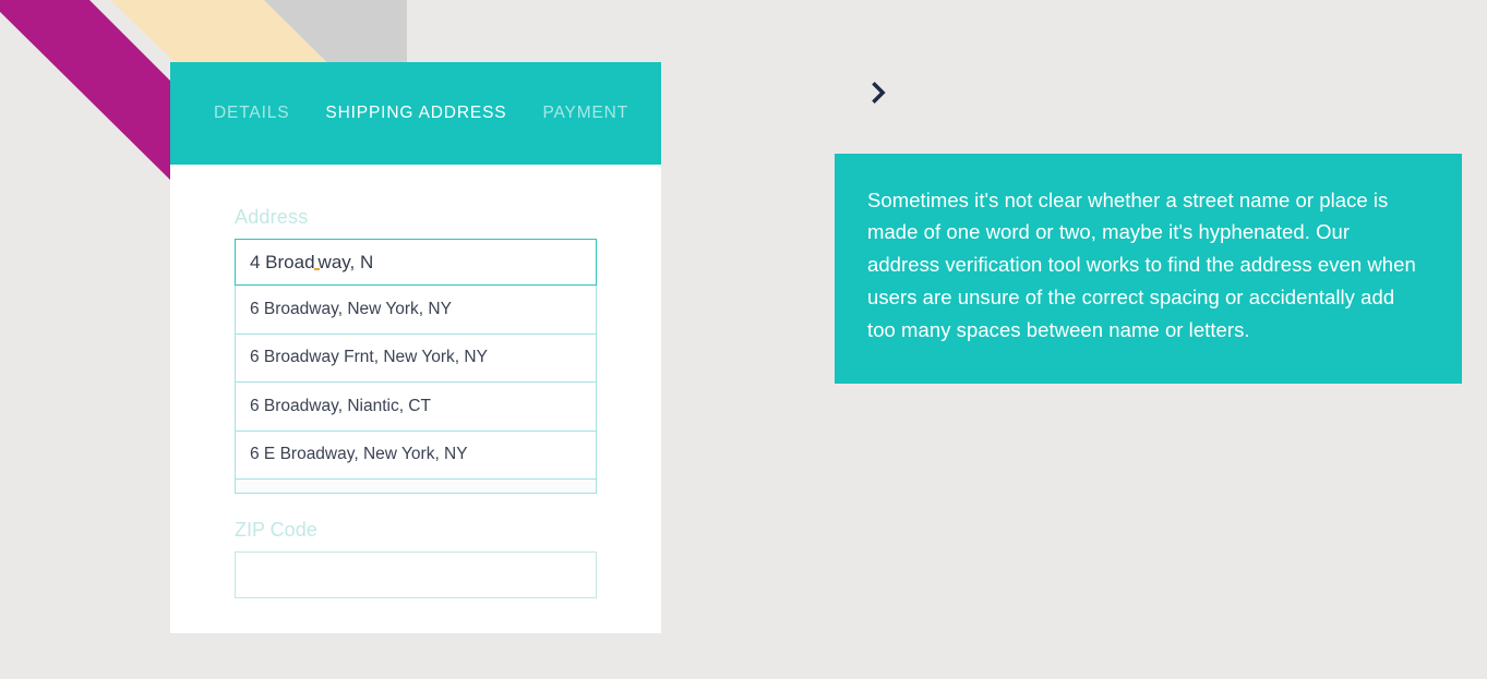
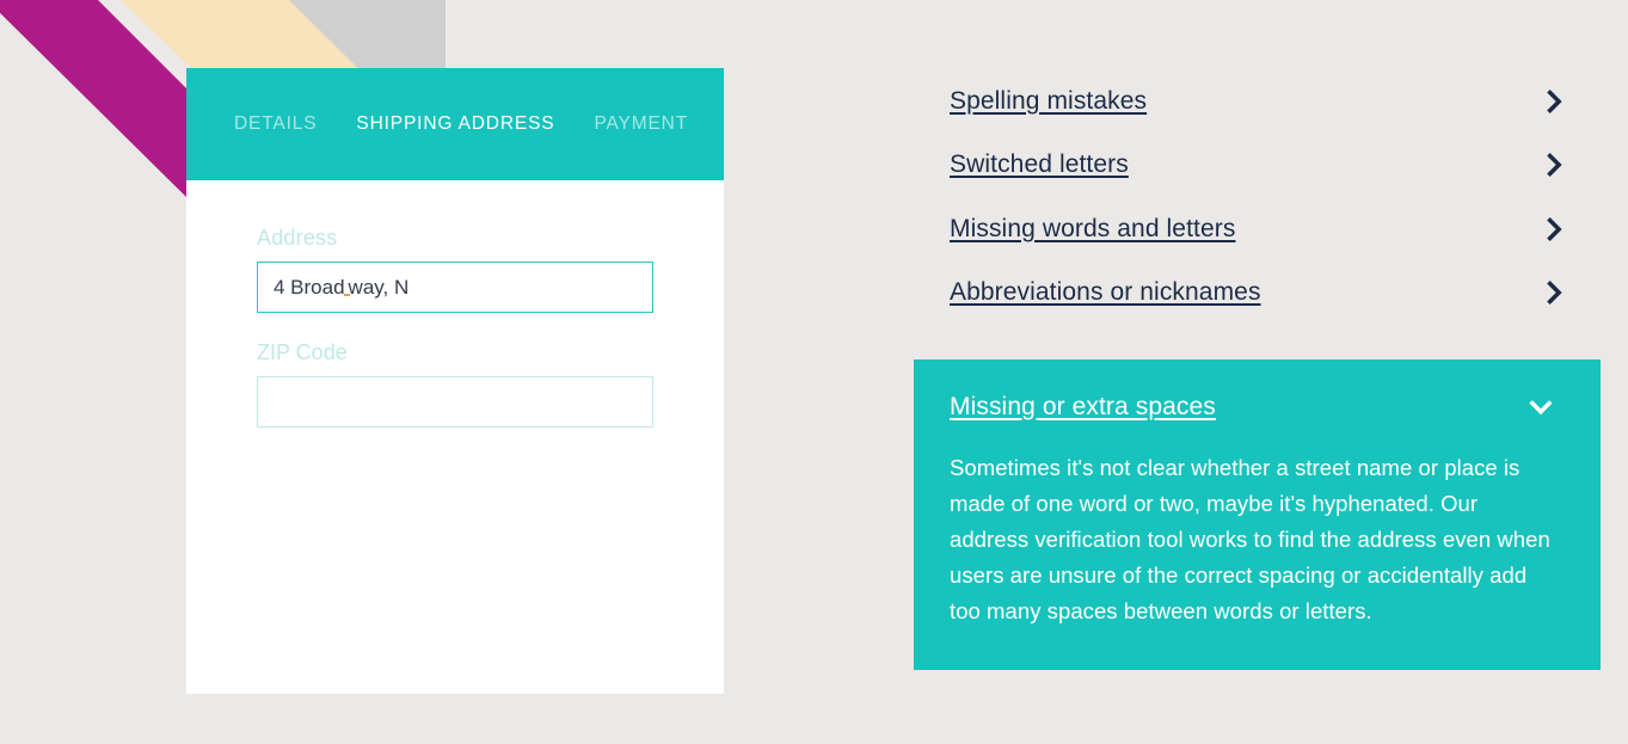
  DETAILS
  SHIPPING ADDRESS
  PAYMENT
  Address
  4 Broad
  way, N
- 6 Broadway, New York, NY
- 6 Broadway Frnt, New York, NY
- 6 Broadway, Niantic, CT
- 6 E Broadway, New York, NY
  ZIP Code
+ Spelling mistakes
+ Switched letters
+ Missing words and letters
+ Abbreviations or nicknames
+ Missing or extra spaces
- Sometimes it's not clear whether a street name or place is made of one word or two, maybe it's hyphenated. Our address verification tool works to find the address even when users are unsure of the correct spacing or accidentally add too many spaces between name or letters.
+ Sometimes it's not clear whether a street name or place is made of one word or two, maybe it's hyphenated. Our address verification tool works to find the address even when users are unsure of the correct spacing or accidentally add too many spaces between words or letters.
